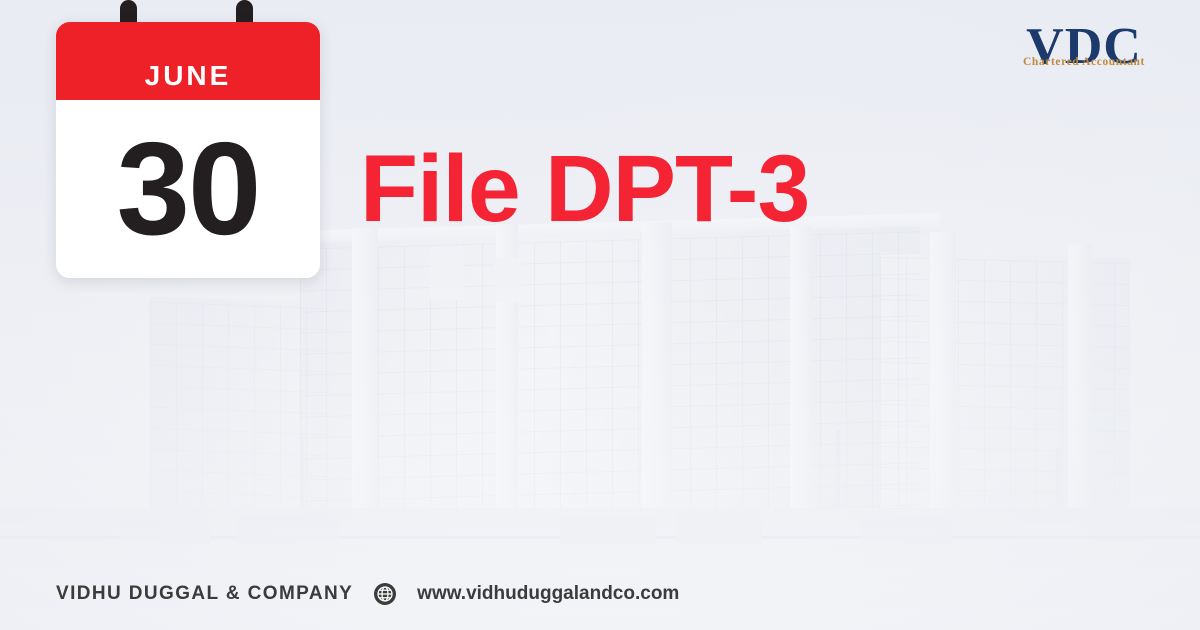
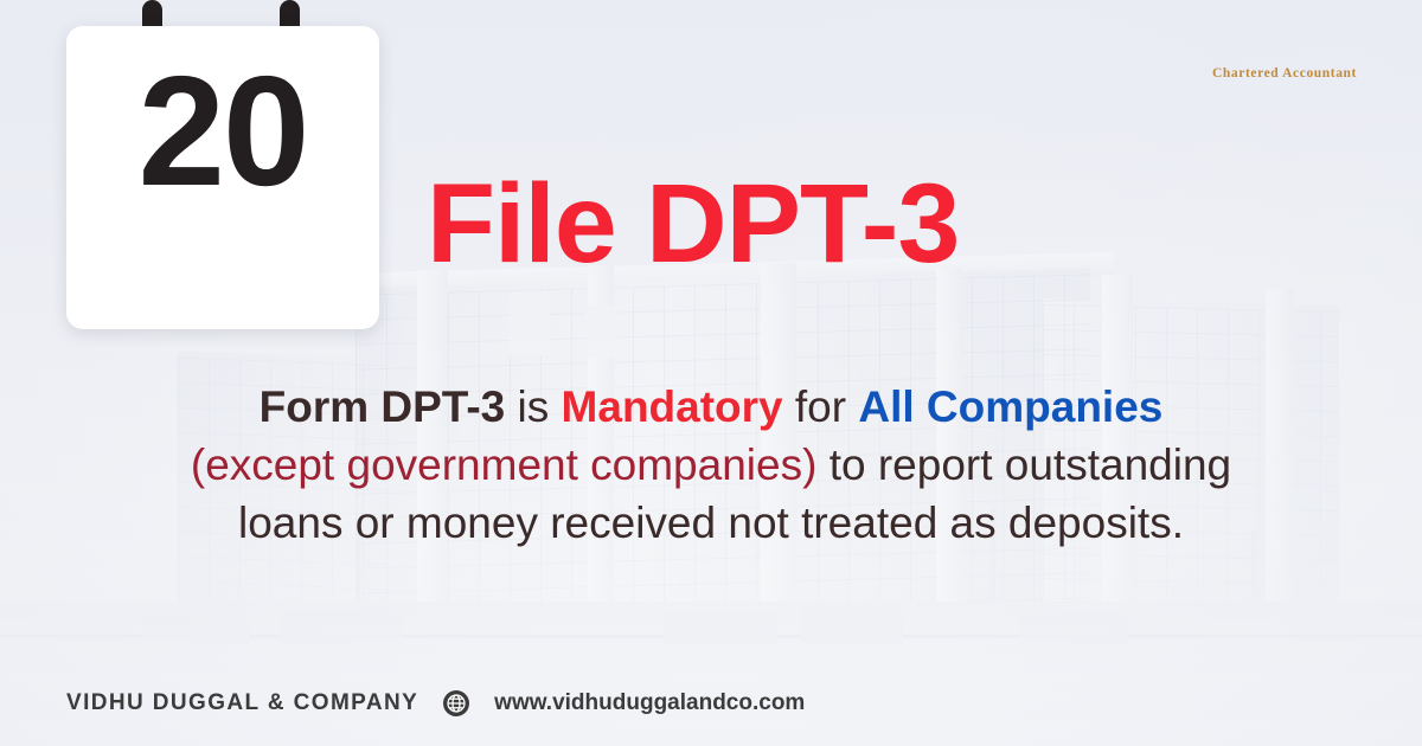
- VDC
  Chartered Accountant
- JUNE
- 30
+ 20
  File DPT-3
+ Form DPT-3 is Mandatory for All Companies
+ (except government companies) to report outstanding
+ loans or money received not treated as deposits.
  VIDHU DUGGAL & COMPANY
  www.vidhuduggalandco.com
